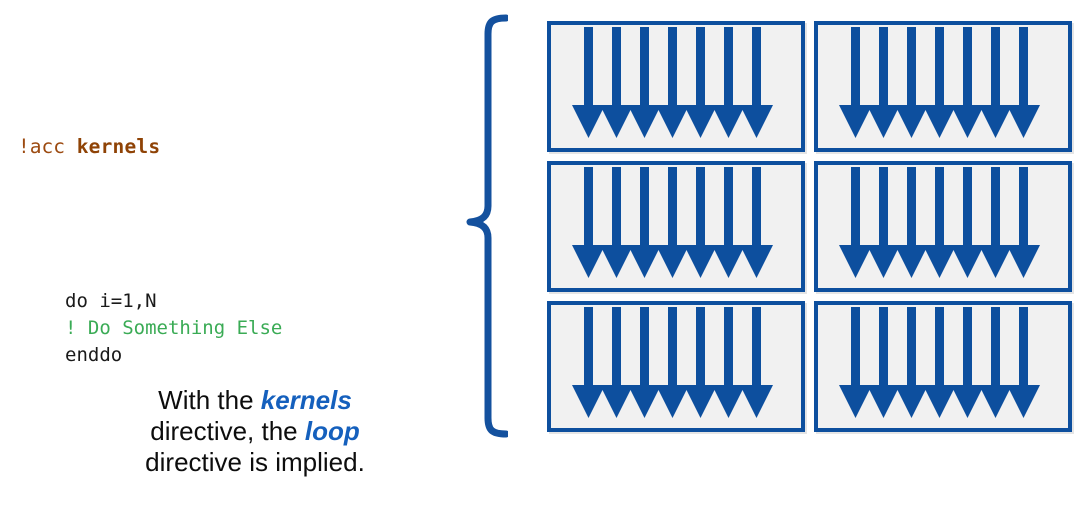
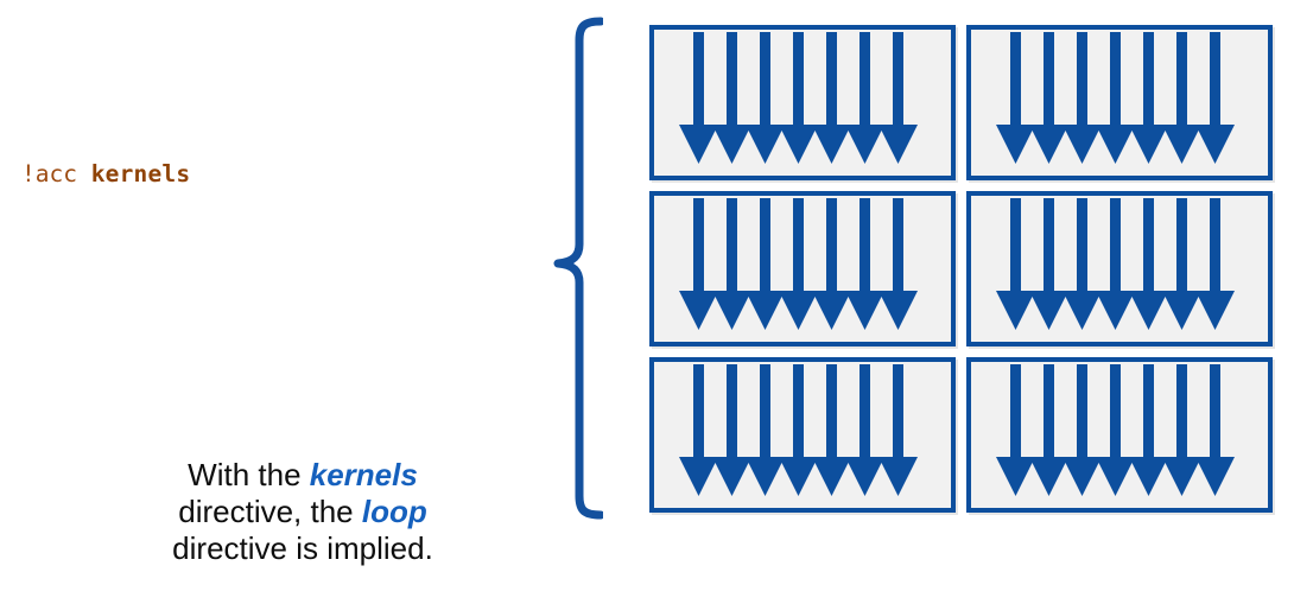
  !acc kernels
- do i=1,N ! Do Something Else enddo
  With the kernels
  directive, the loop
  directive is implied.
